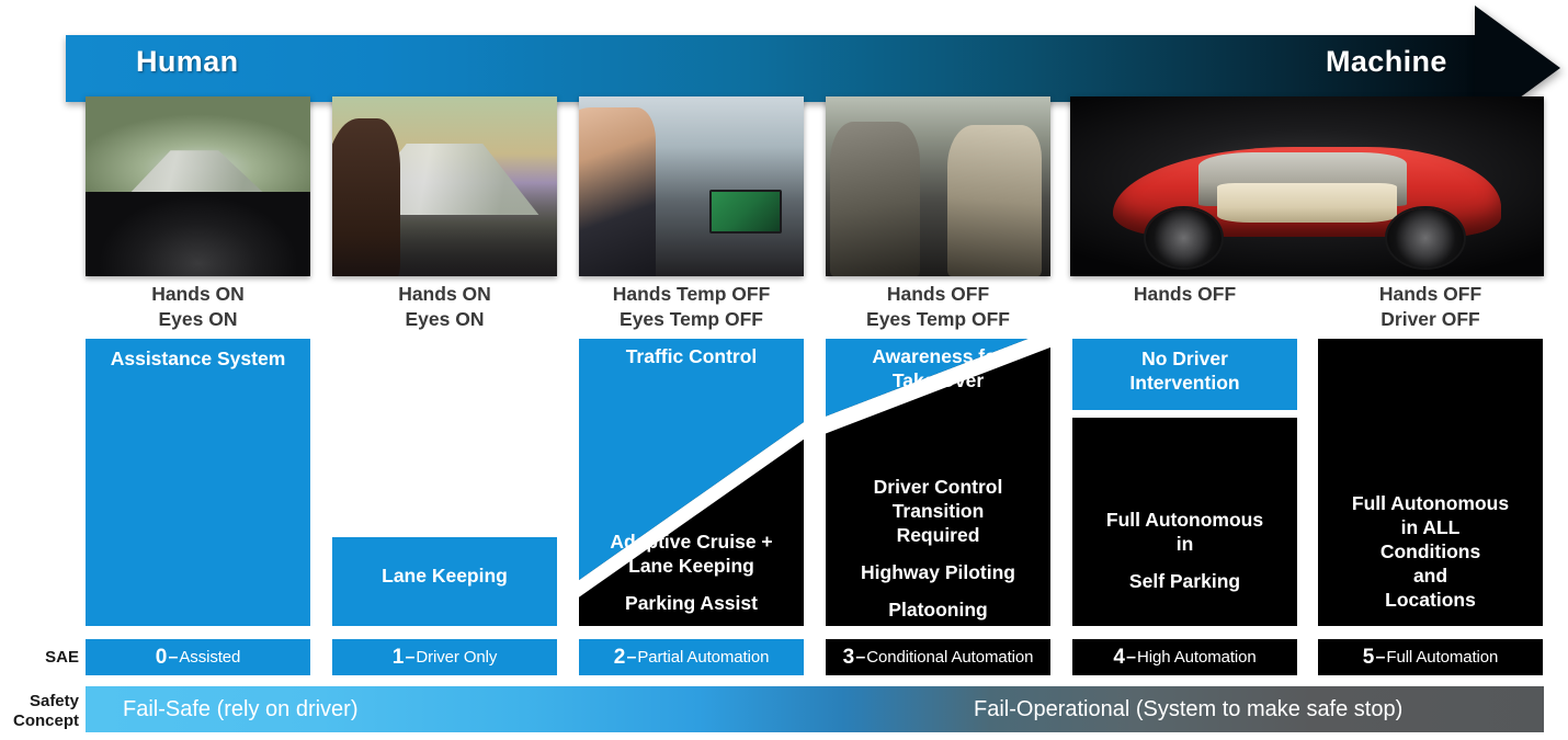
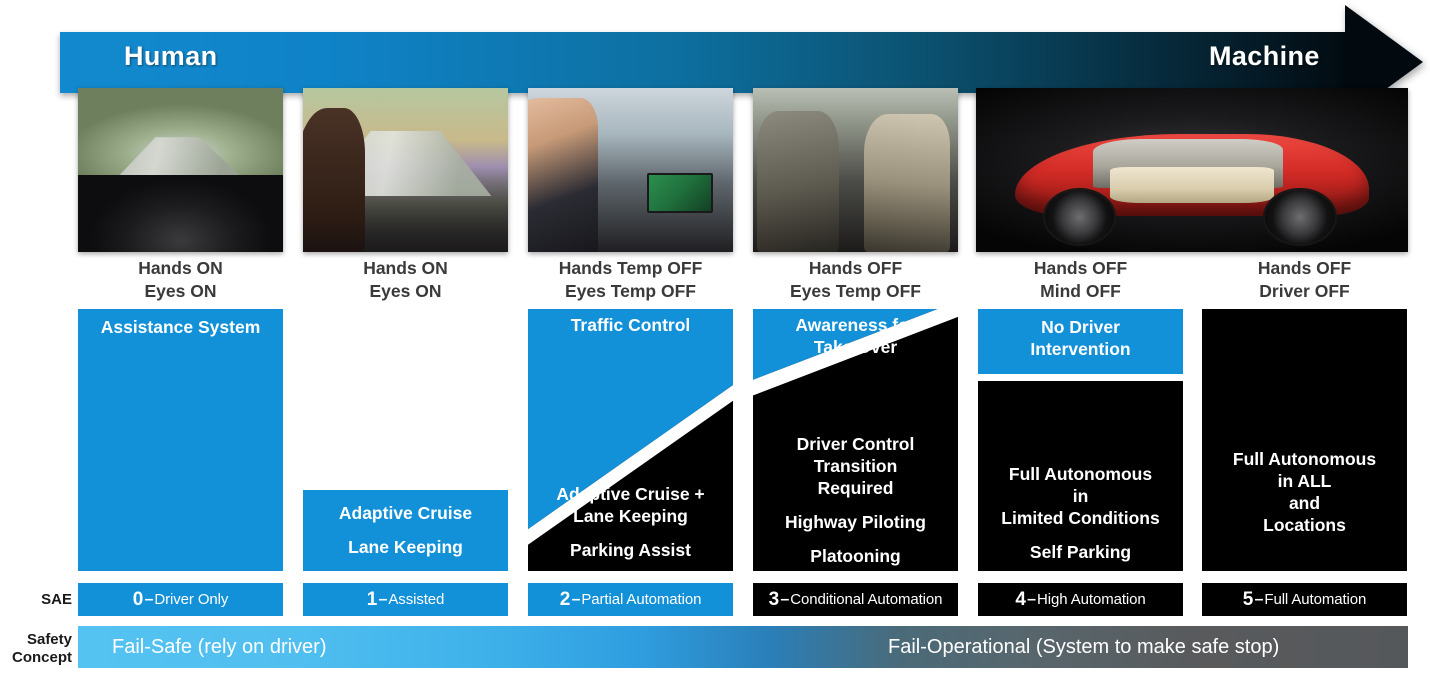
  Human
  Machine
  Hands ON
  Eyes ON
  Hands ON
  Eyes ON
  Hands Temp OFF
  Eyes Temp OFF
  Hands OFF
  Eyes Temp OFF
  Hands OFF
+ Mind OFF
  Hands OFF
  Driver OFF
  Assistance System
+ Adaptive Cruise
  Lane Keeping
  Traffic Control
  Adaptive Cruise +
  Lane Keeping
  Parking Assist
  Awareness for
  Take Over
  Driver Control
  Transition
  Required
  Highway Piloting
  Platooning
  No Driver
  Intervention
  Full Autonomous
  in
+ Limited Conditions
  Self Parking
  Full Autonomous
  in ALL
- Conditions
  and
  Locations
  SAE
  Safety
  Concept
  0
  –
- Assisted
+ Driver Only
  1
  –
- Driver Only
+ Assisted
  2
  –
  Partial Automation
  3
  –
  Conditional Automation
  4
  –
  High Automation
  5
  –
  Full Automation
  Fail-Safe (rely on driver)
  Fail-Operational (System to make safe stop)
